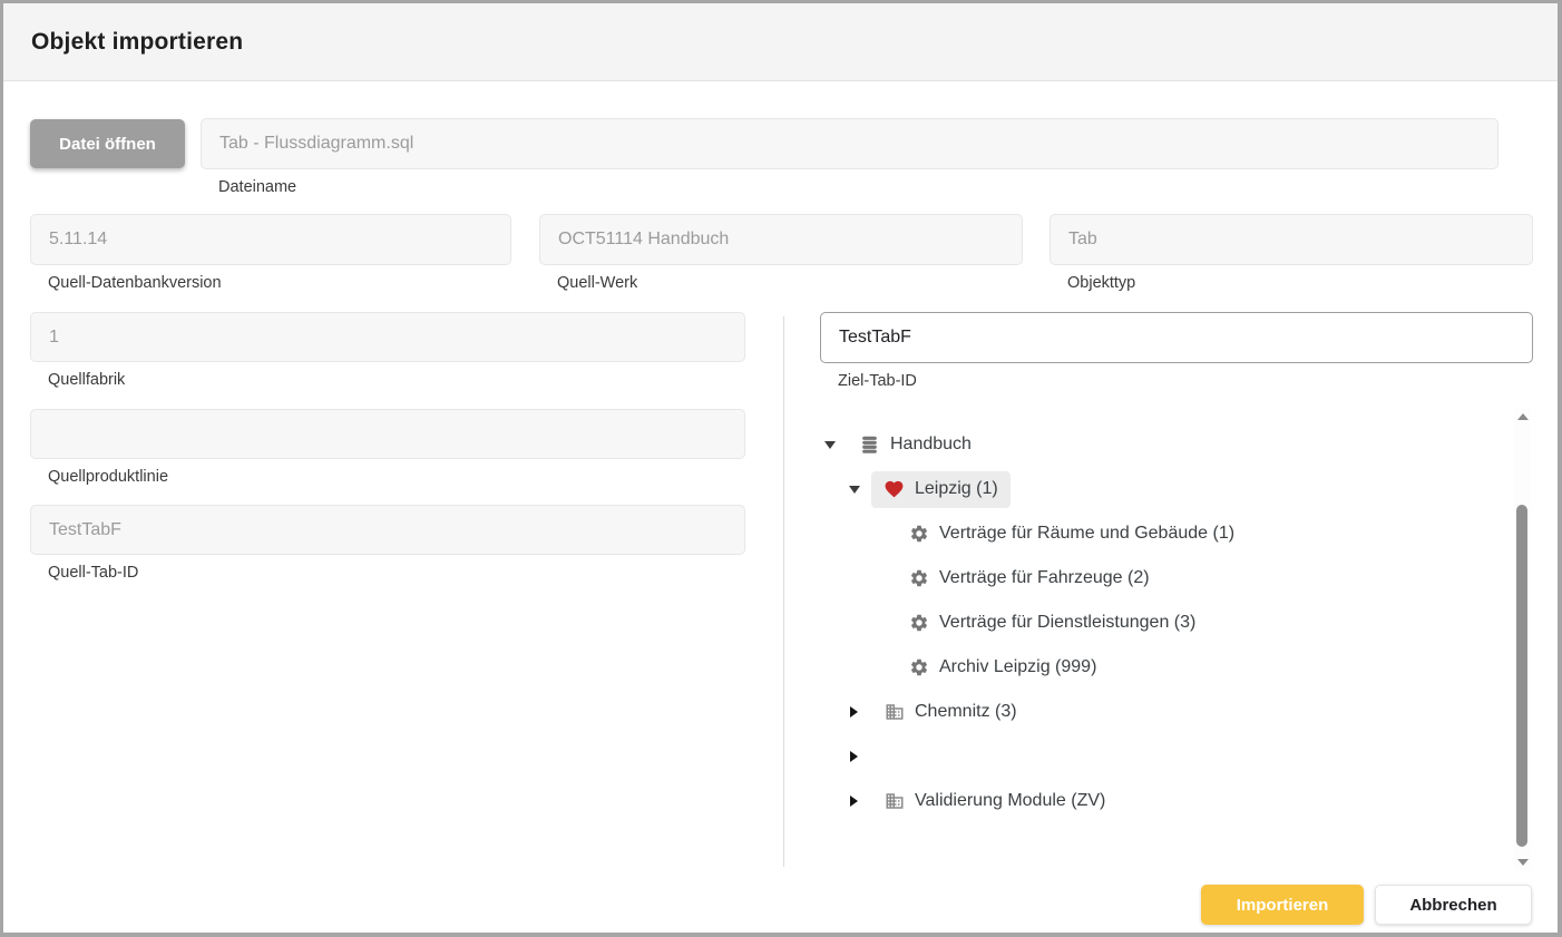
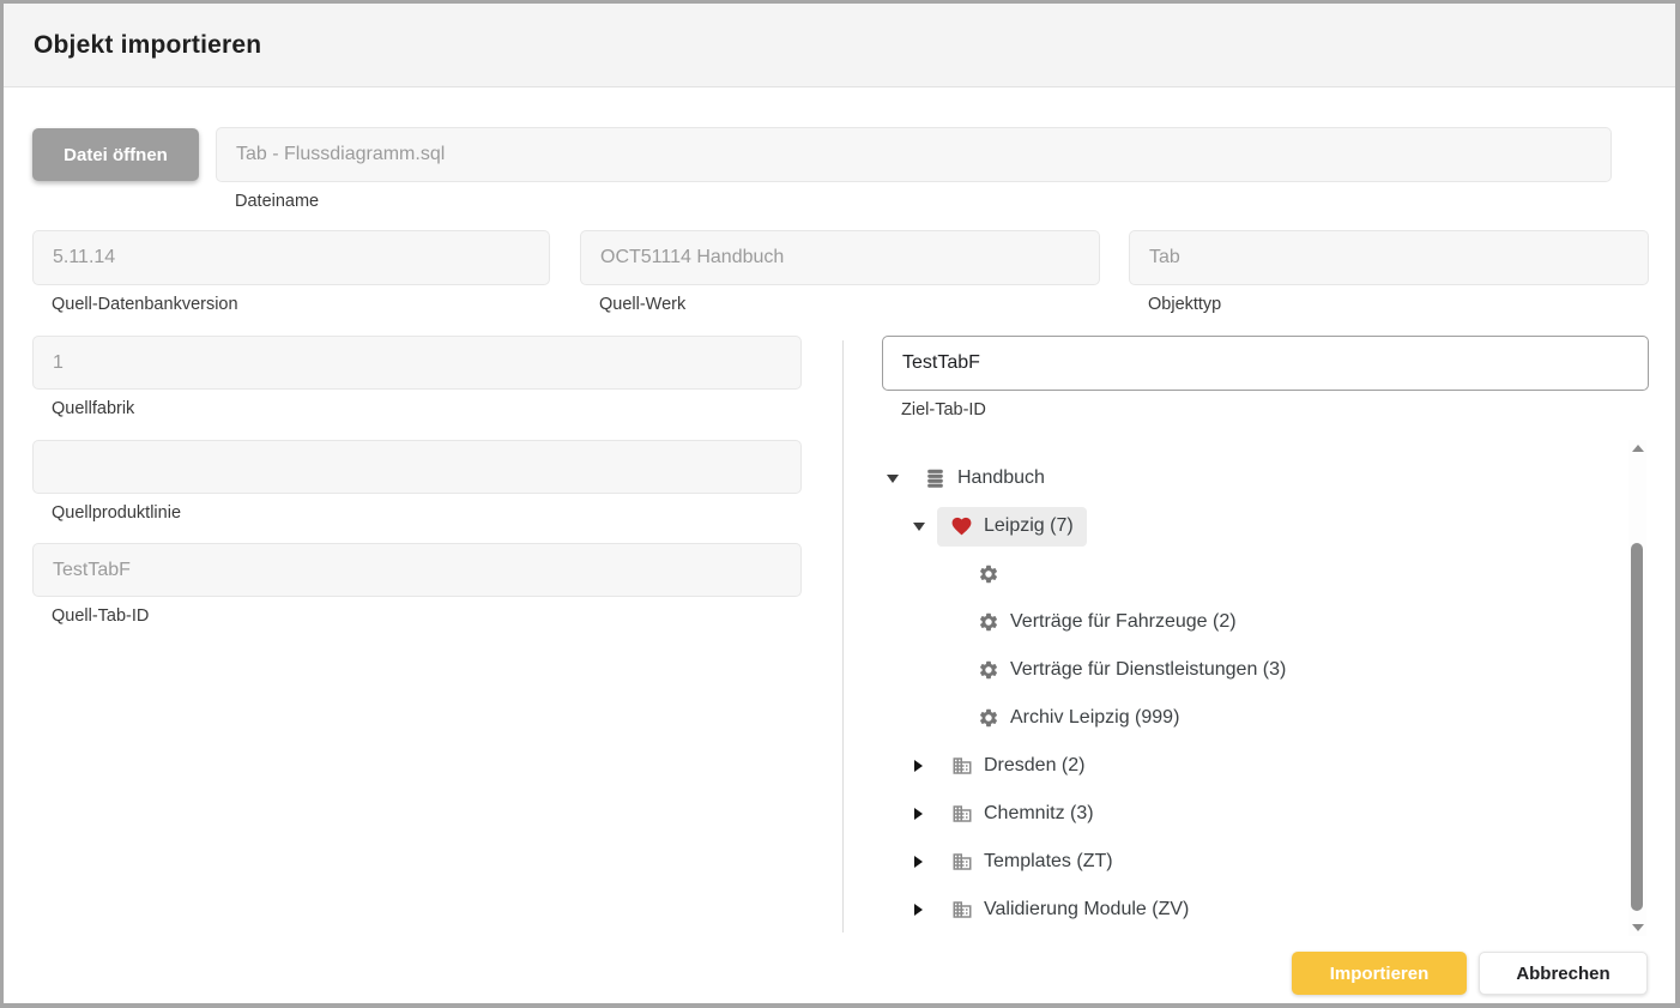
  Objekt importieren
  Datei öffnen
  Tab - Flussdiagramm.sql
  Dateiname
  5.11.14
  Quell-Datenbankversion
  OCT51114 Handbuch
  Quell-Werk
  Tab
  Objekttyp
  1
  Quellfabrik
  Quellproduktlinie
  TestTabF
  Quell-Tab-ID
  TestTabF
  Ziel-Tab-ID
  Handbuch
- Leipzig (1)
+ Leipzig (7)
- Verträge für Räume und Gebäude (1)
  Verträge für Fahrzeuge (2)
  Verträge für Dienstleistungen (3)
  Archiv Leipzig (999)
+ Dresden (2)
  Chemnitz (3)
+ Templates (ZT)
  Validierung Module (ZV)
  Importieren
  Abbrechen
